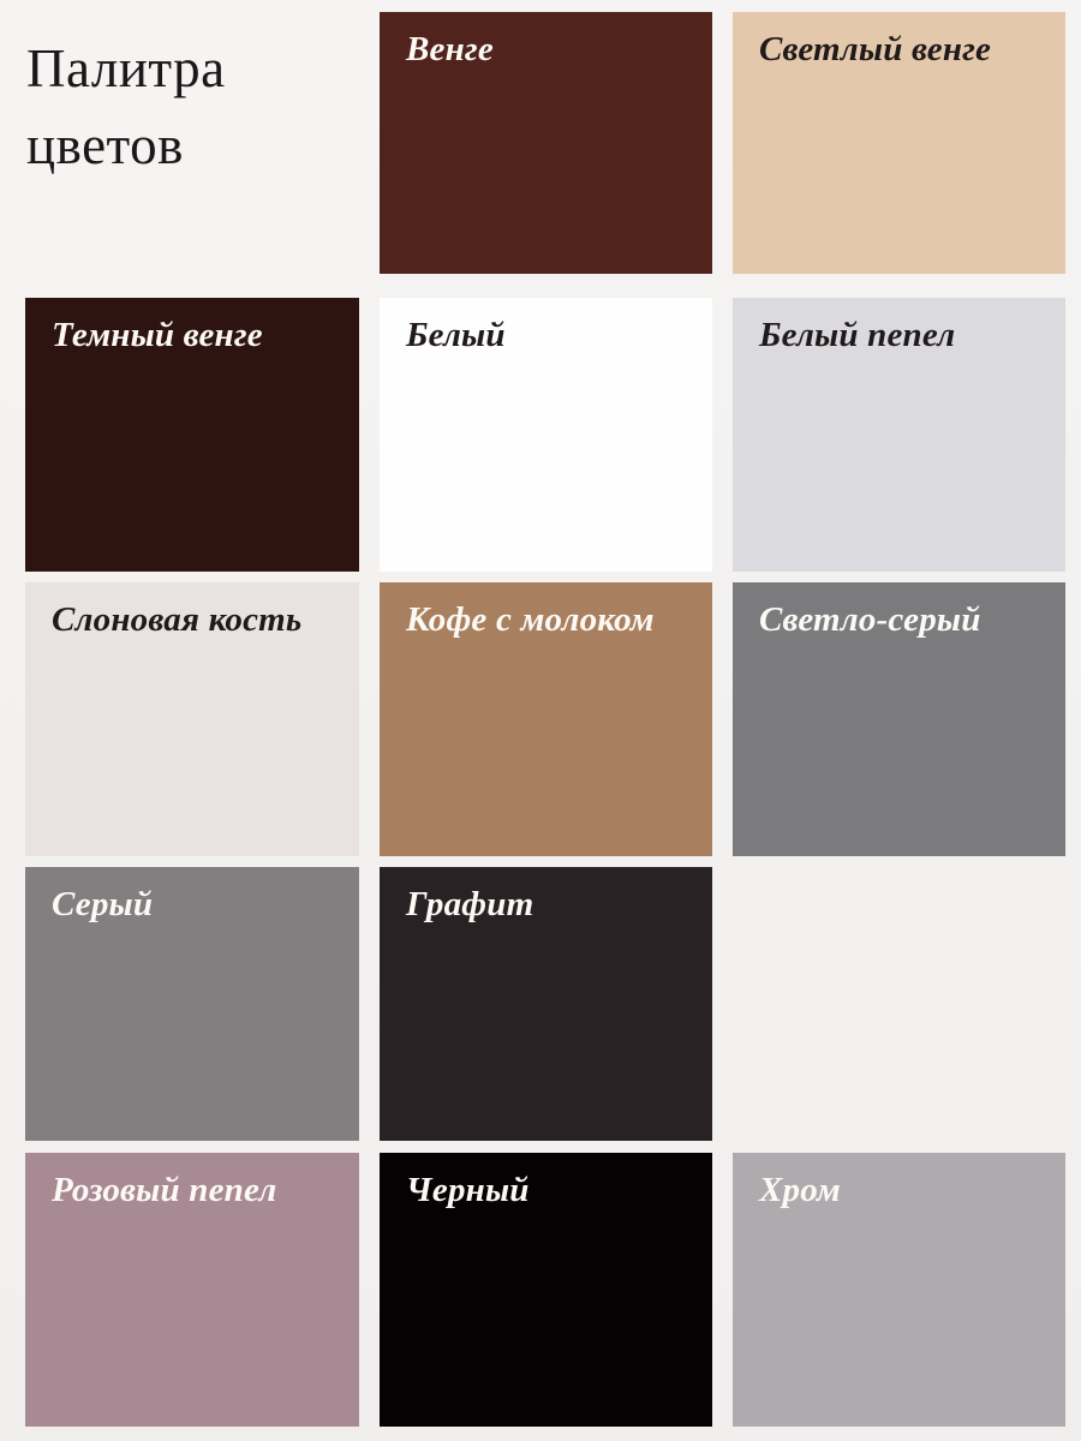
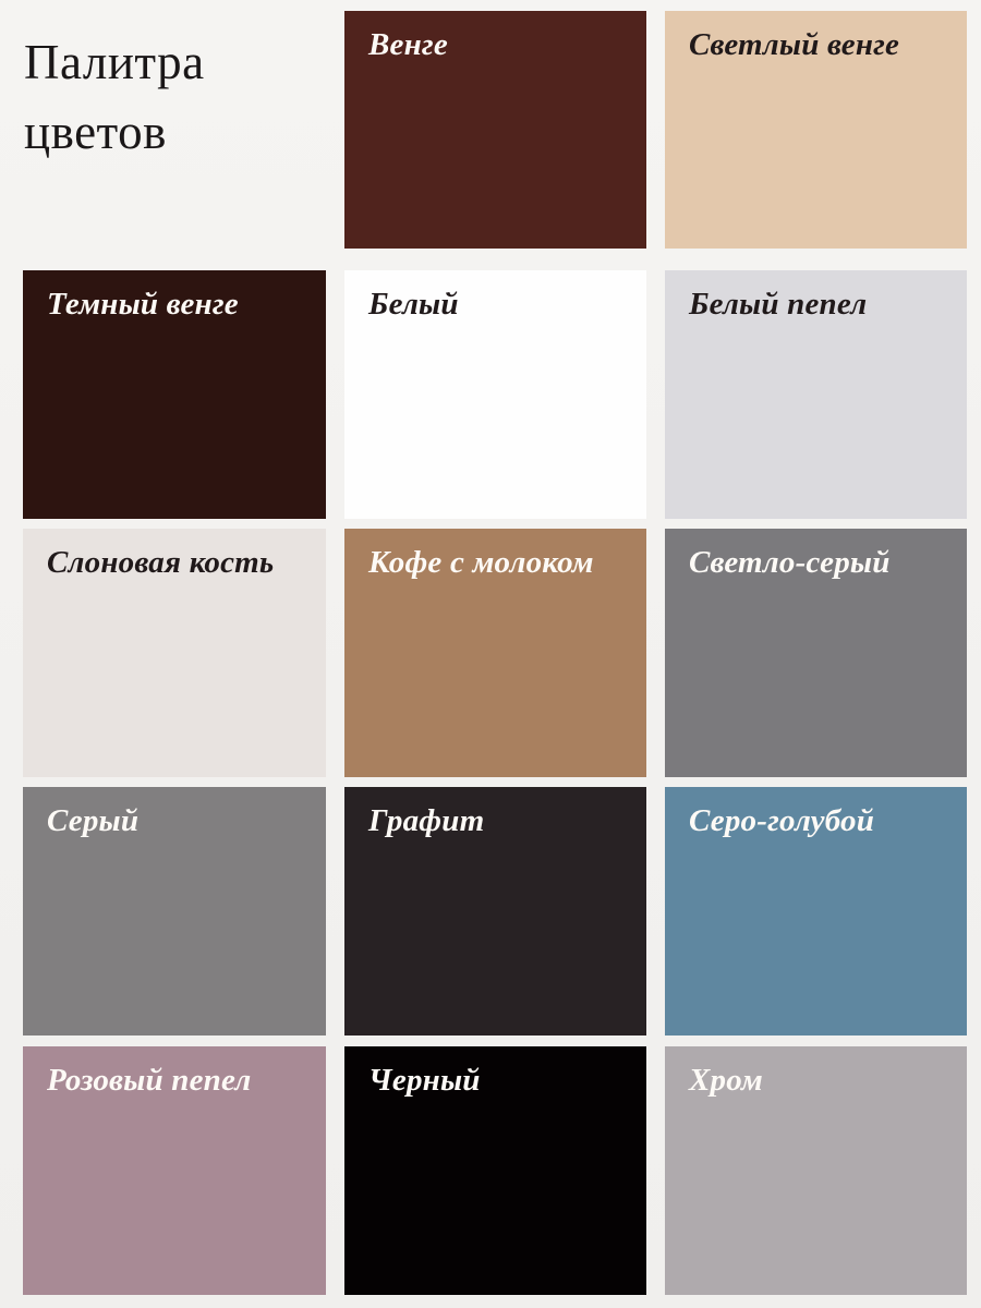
  Палитра цветов
  Венге
  Светлый венге
  Темный венге
  Белый
  Белый пепел
  Слоновая кость
  Кофе с молоком
  Светло-серый
  Серый
  Графит
+ Серо-голубой
  Розовый пепел
  Черный
  Хром
